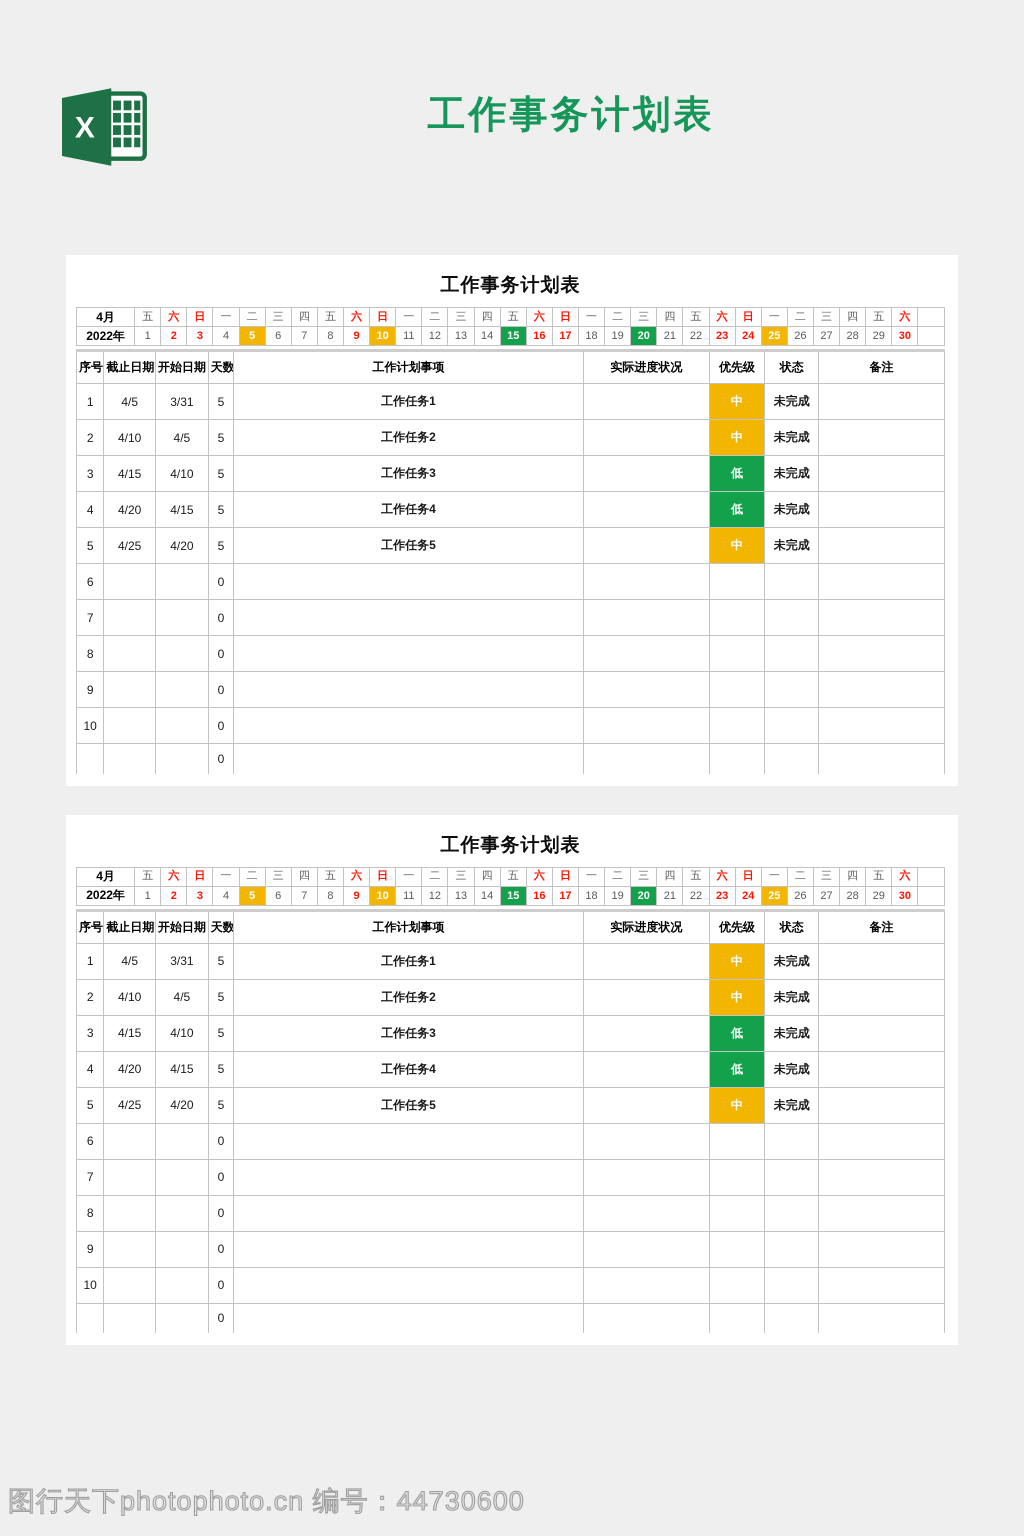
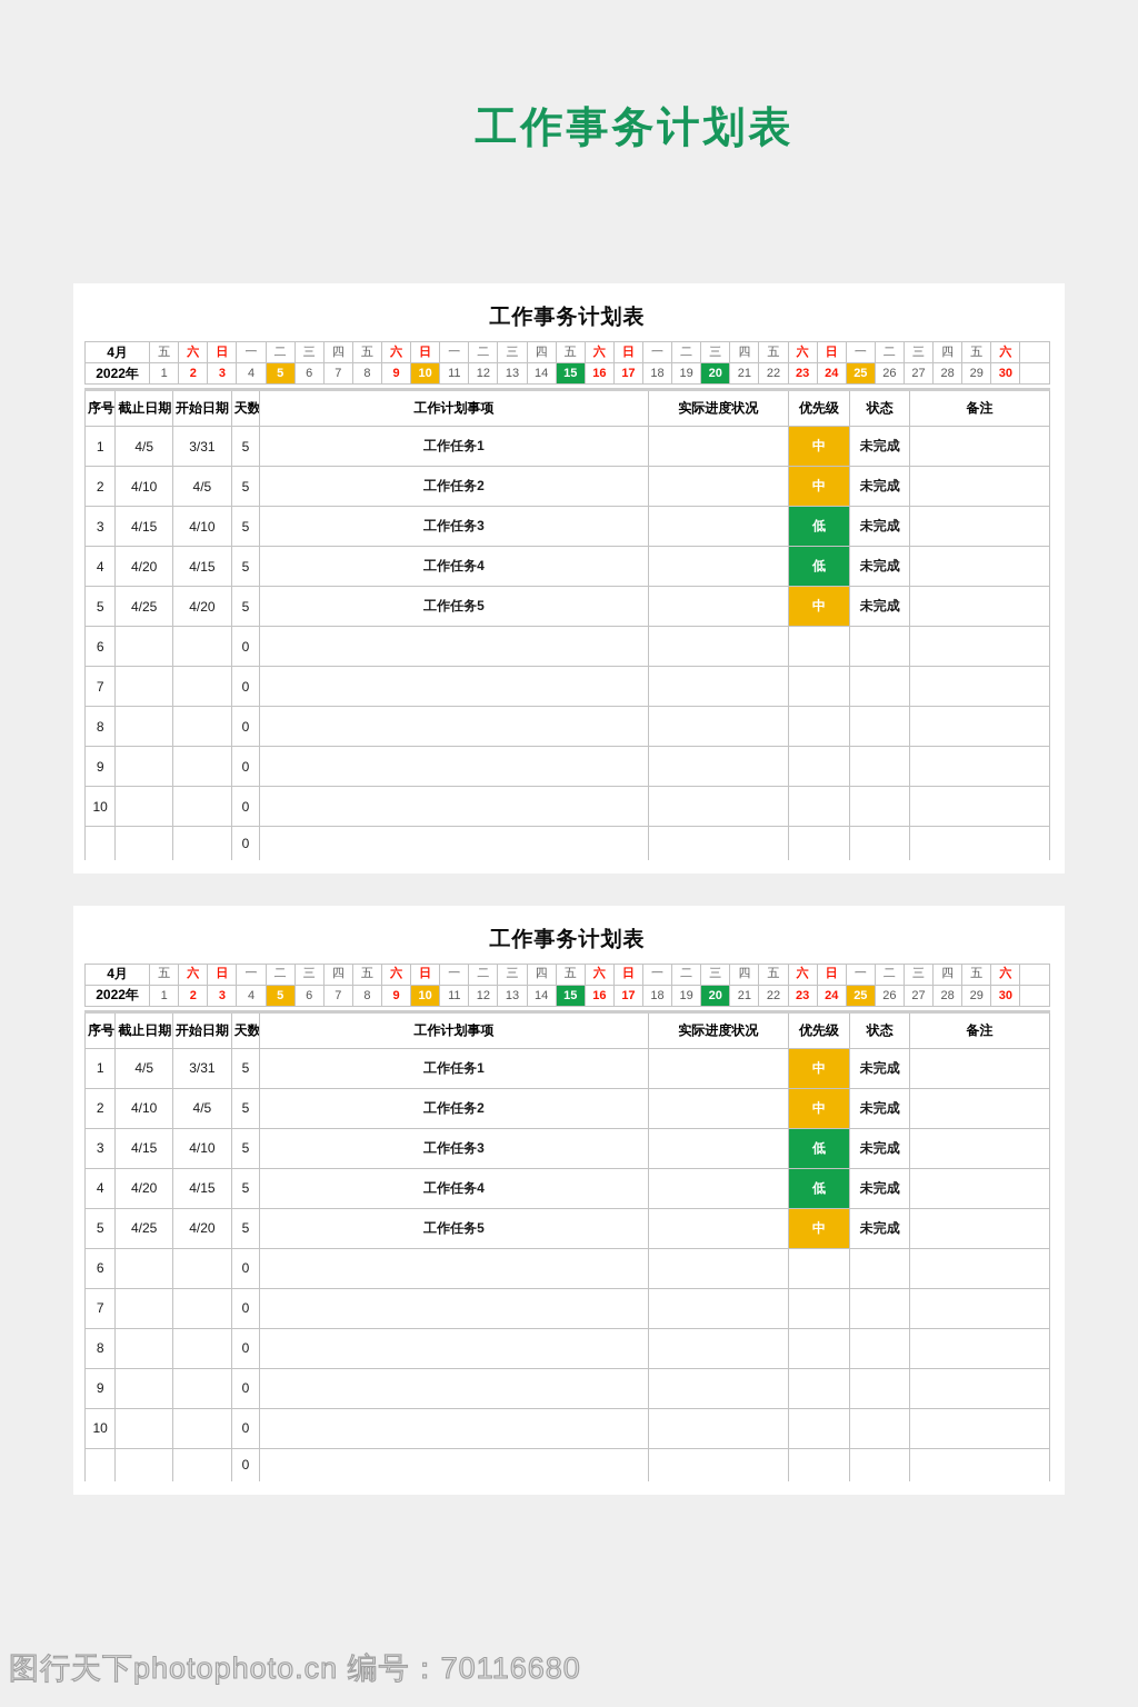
- X
  工作事务计划表
  工作事务计划表
  4月	五	六	日	一	二	三	四	五	六	日	一	二	三	四	五	六	日	一	二	三	四	五	六	日	一	二	三	四	五	六
  2022年	1	2	3	4	5	6	7	8	9	10	11	12	13	14	15	16	17	18	19	20	21	22	23	24	25	26	27	28	29	30
  序号	截止日期	开始日期	天数	工作计划事项	实际进度状况	优先级	状态	备注
  1	4/5	3/31	5	工作任务1		中	未完成
  2	4/10	4/5	5	工作任务2		中	未完成
  3	4/15	4/10	5	工作任务3		低	未完成
  4	4/20	4/15	5	工作任务4		低	未完成
  5	4/25	4/20	5	工作任务5		中	未完成
  6			0
  7			0
  8			0
  9			0
  10			0
  			0
  工作事务计划表
  4月	五	六	日	一	二	三	四	五	六	日	一	二	三	四	五	六	日	一	二	三	四	五	六	日	一	二	三	四	五	六
  2022年	1	2	3	4	5	6	7	8	9	10	11	12	13	14	15	16	17	18	19	20	21	22	23	24	25	26	27	28	29	30
  序号	截止日期	开始日期	天数	工作计划事项	实际进度状况	优先级	状态	备注
  1	4/5	3/31	5	工作任务1		中	未完成
  2	4/10	4/5	5	工作任务2		中	未完成
  3	4/15	4/10	5	工作任务3		低	未完成
  4	4/20	4/15	5	工作任务4		低	未完成
  5	4/25	4/20	5	工作任务5		中	未完成
  6			0
  7			0
  8			0
  9			0
  10			0
  			0
- 图行天下photophoto.cn 编号：44730600
+ 图行天下photophoto.cn 编号：70116680
